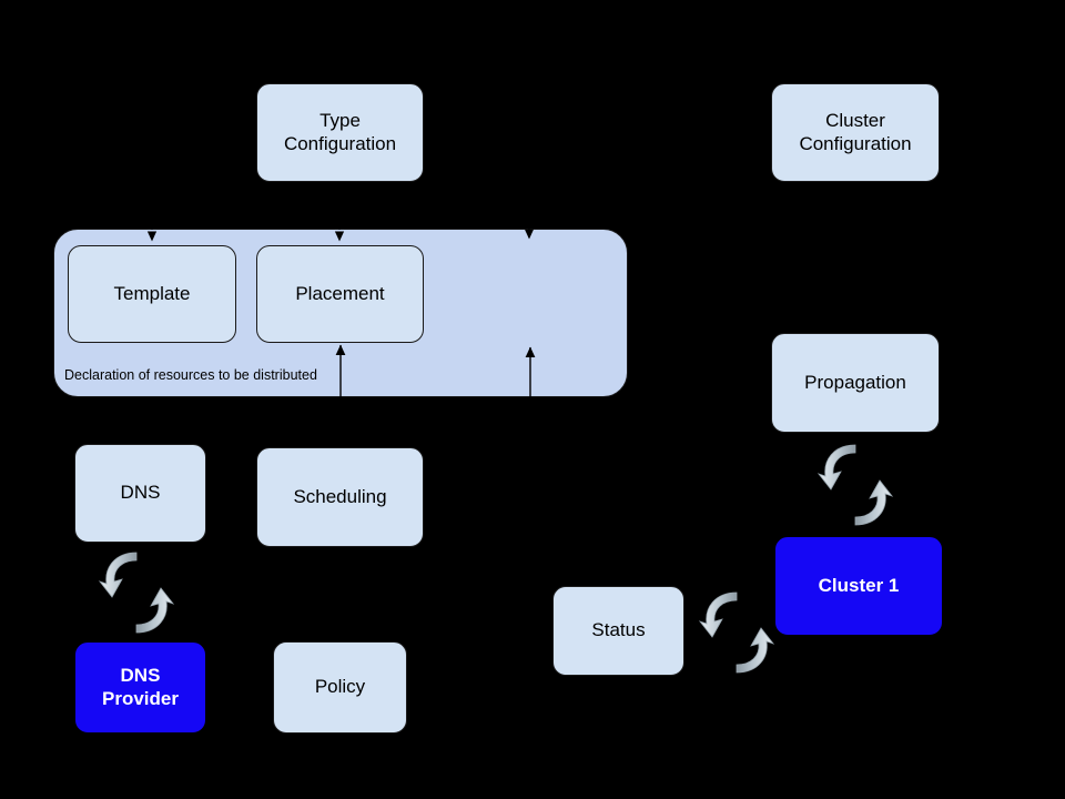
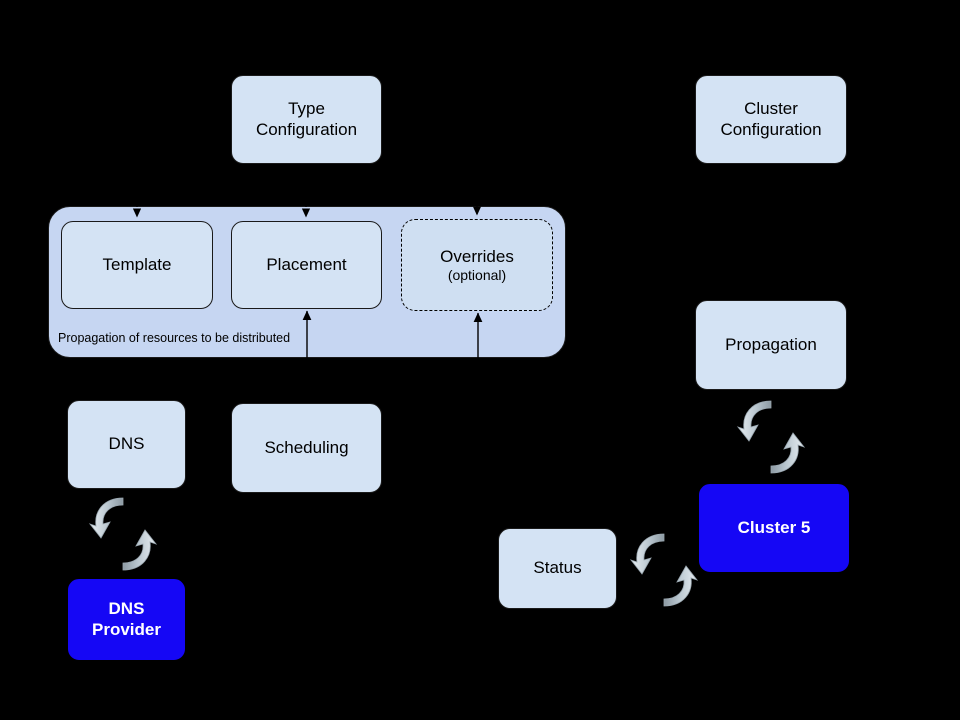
- Declaration of resources to be distributed
+ Propagation of resources to be distributed
  Type
  Configuration
  Cluster
  Configuration
  Template
  Placement
+ Overrides
+ (optional)
  DNS
  Scheduling
  DNS
  Provider
- Policy
  Status
  Propagation
- Cluster 1
+ Cluster 5
